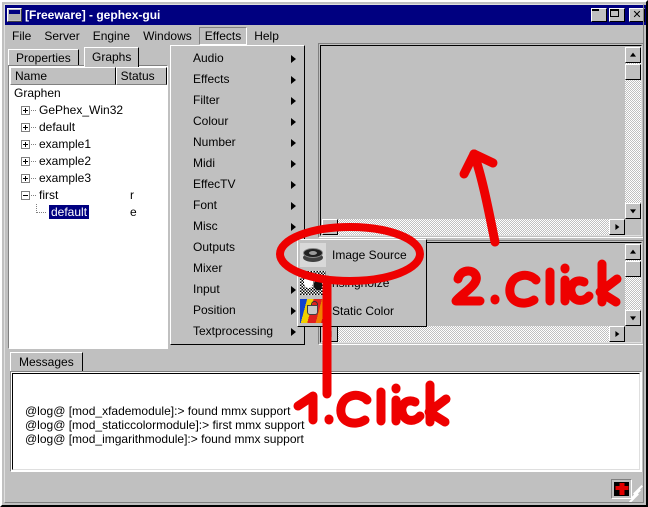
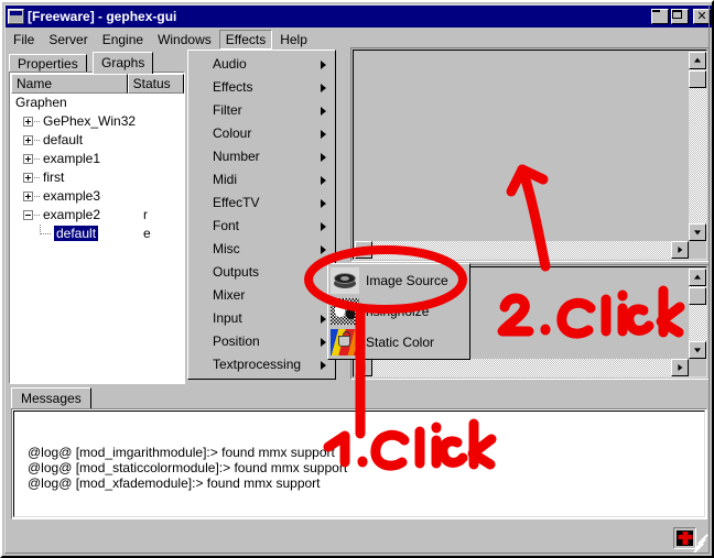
  [Freeware] - gephex-gui
  ✕
  File
  Server
  Engine
  Windows
  Effects
  Help
  Properties
  Graphs
  Name
  Status
  Graphen
  GePhex_Win32
  default
  example1
- example2
+ first
  example3
- first
+ example2
  r
  default
  e
  Messages
- @log@ [mod_xfademodule]:> found mmx support
+ @log@ [mod_imgarithmodule]:> found mmx support
- @log@ [mod_staticcolormodule]:> first mmx support
+ @log@ [mod_staticcolormodule]:> found mmx support
- @log@ [mod_imgarithmodule]:> found mmx support
+ @log@ [mod_xfademodule]:> found mmx support
  Audio
  Effects
  Filter
  Colour
  Number
  Midi
  EffecTV
  Font
  Misc
  Outputs
  Mixer
  Input
  Position
  Textprocessing
  Image Source
  Static Color
